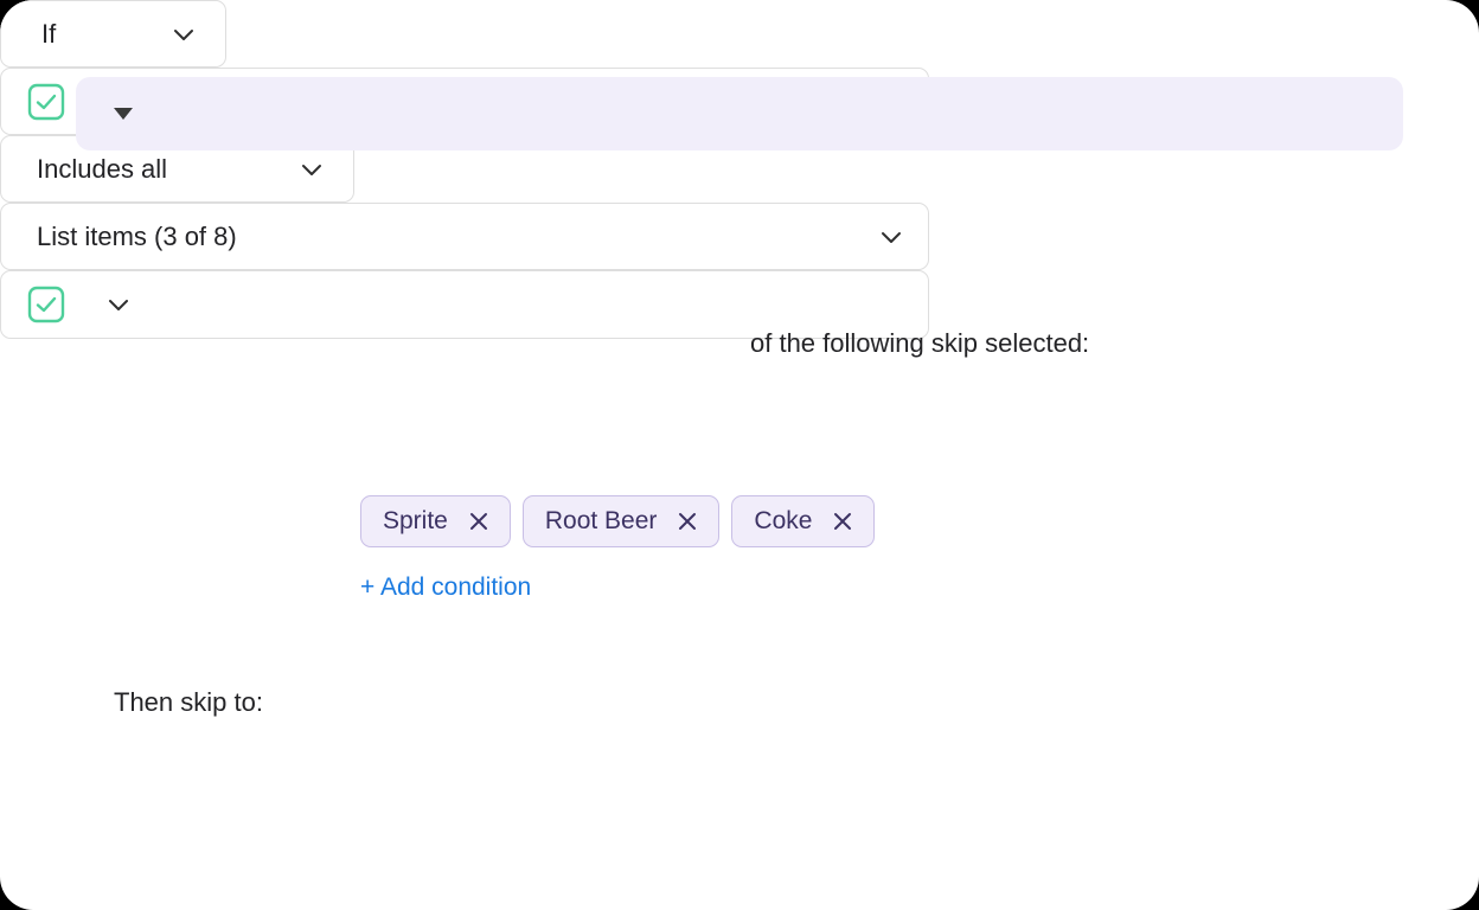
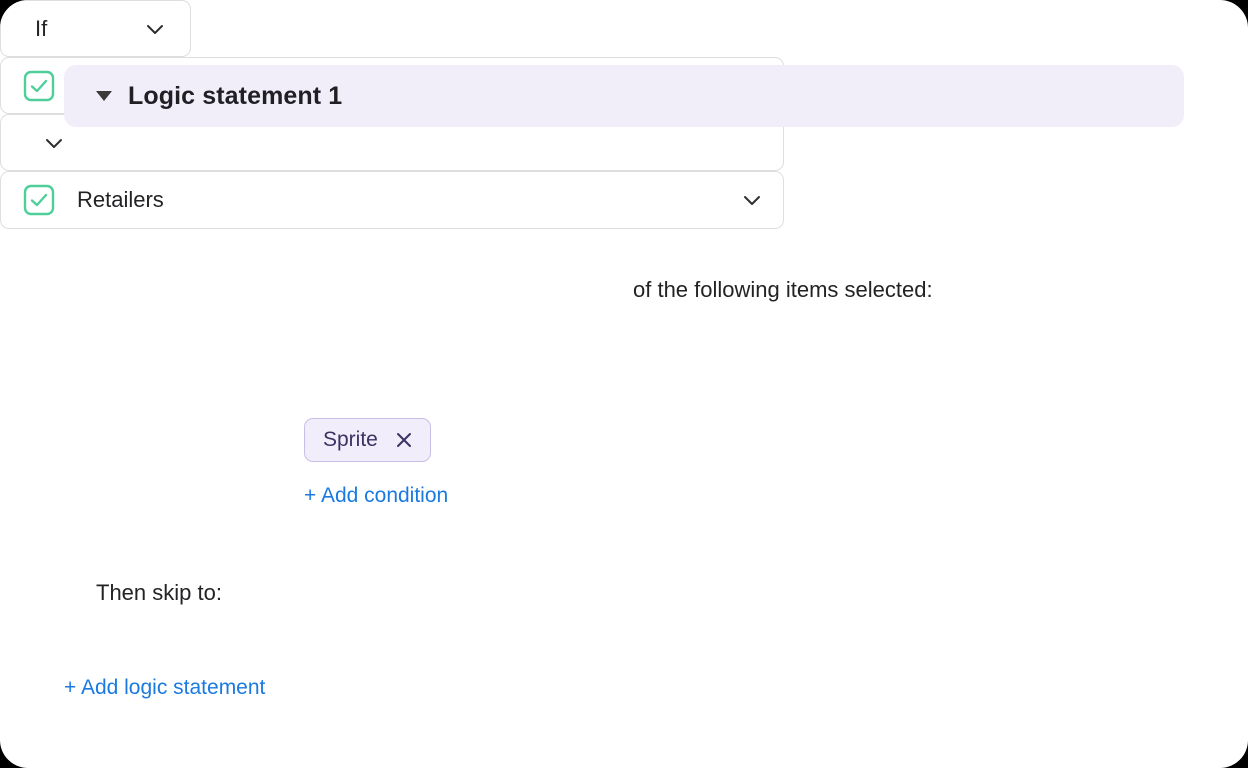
+ Logic statement 1
  If
- Includes all
- of the following skip selected:
+ of the following items selected:
- List items (3 of 8)
  Sprite
- Root Beer
- Coke
  + Add condition
  Then skip to:
+ Retailers
+ + Add logic statement
